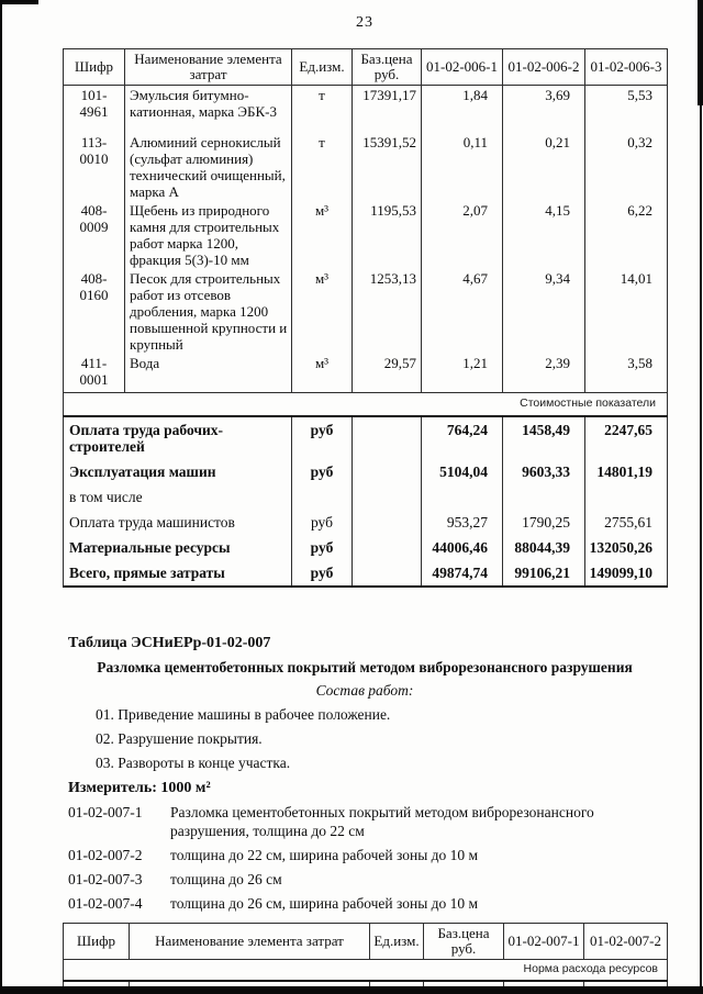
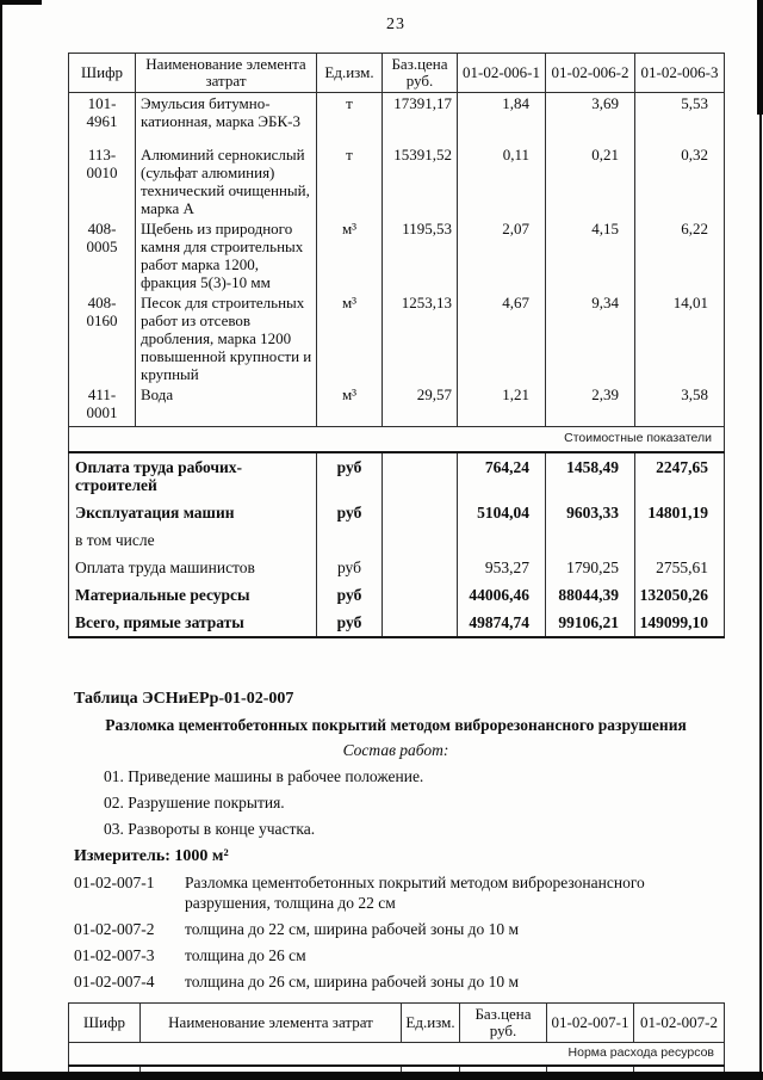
  23
  Шифр	Наименование элемента затрат	Ед.изм.	Баз.цена руб.	01-02-006-1	01-02-006-2	01-02-006-3
  101-4961	Эмульсия битумно-катионная, марка ЭБК-3	т	17391,17	1,84	3,69	5,53
  113-0010	Алюминий сернокислый (сульфат алюминия) технический очищенный, марка А	т	15391,52	0,11	0,21	0,32
- 408-0009	Щебень из природного камня для строительных работ марка 1200, фракция 5(3)-10 мм	м³	1195,53	2,07	4,15	6,22
+ 408-0005	Щебень из природного камня для строительных работ марка 1200, фракция 5(3)-10 мм	м³	1195,53	2,07	4,15	6,22
  408-0160	Песок для строительных работ из отсевов дробления, марка 1200 повышенной крупности и крупный	м³	1253,13	4,67	9,34	14,01
  411-0001	Вода	м³	29,57	1,21	2,39	3,58
  Стоимостные показатели
  Оплата труда рабочих-строителей	руб		764,24	1458,49	2247,65
  Эксплуатация машин	руб		5104,04	9603,33	14801,19
  в том числе
  Оплата труда машинистов	руб		953,27	1790,25	2755,61
  Материальные ресурсы	руб		44006,46	88044,39	132050,26
  Всего, прямые затраты	руб		49874,74	99106,21	149099,10
  Таблица ЭСНиЕРр-01-02-007
  Разломка цементобетонных покрытий методом виброрезонансного разрушения
  Состав работ:
  01. Приведение машины в рабочее положение.
  02. Разрушение покрытия.
  03. Развороты в конце участка.
  Измеритель: 1000 м²
  01-02-007-1
  Разломка цементобетонных покрытий методом виброрезонансного разрушения, толщина до 22 см
  01-02-007-2
  толщина до 22 см, ширина рабочей зоны до 10 м
  01-02-007-3
  толщина до 26 см
  01-02-007-4
  толщина до 26 см, ширина рабочей зоны до 10 м
  Шифр	Наименование элемента затрат	Ед.изм.	Баз.цена руб.	01-02-007-1	01-02-007-2
  Норма расхода ресурсов
